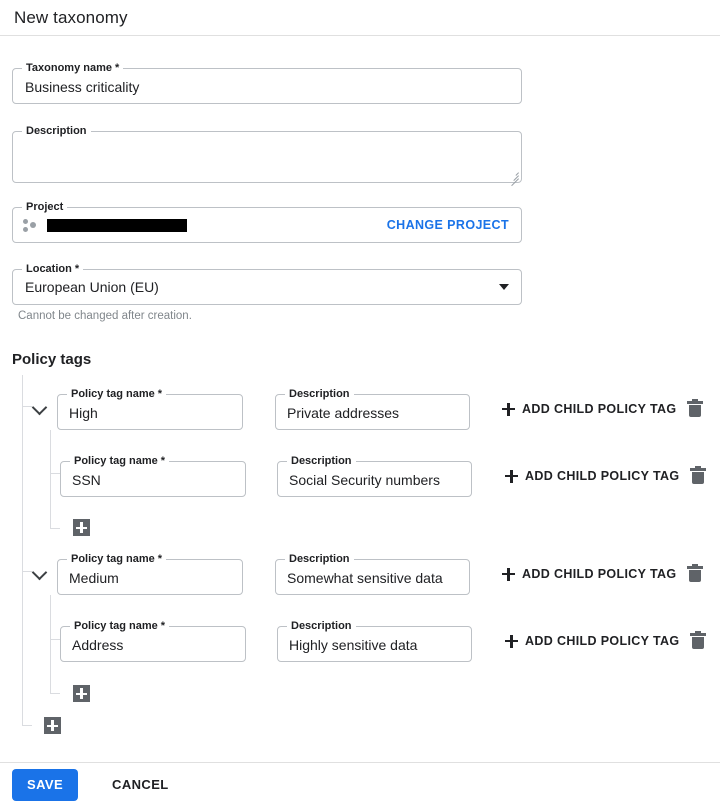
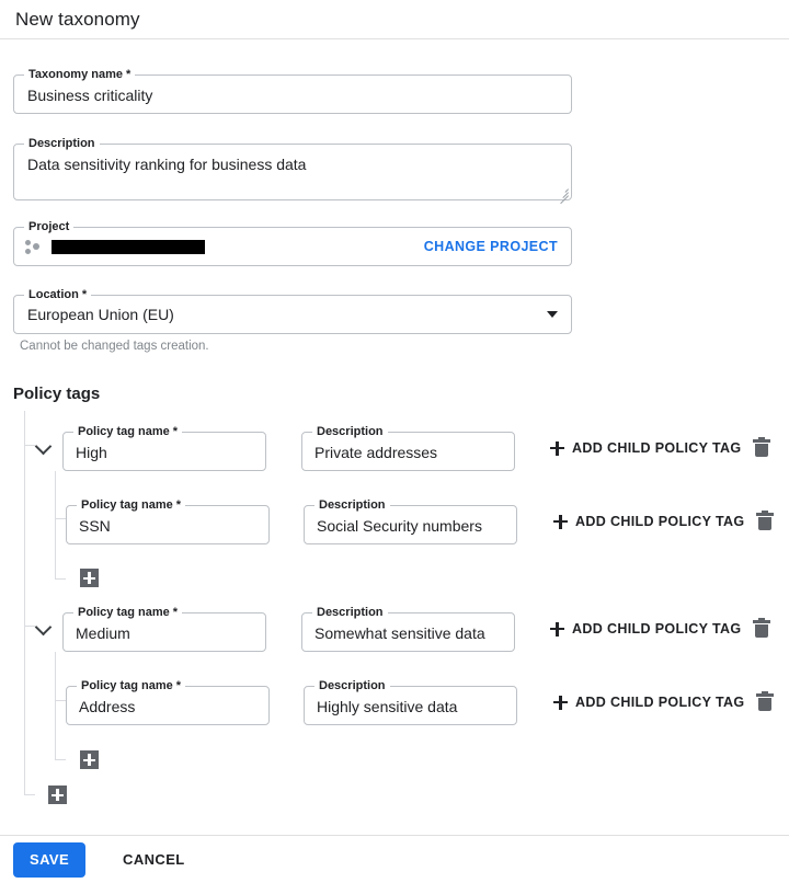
  New taxonomy
  Taxonomy name *
  Business criticality
  Description
+ Data sensitivity ranking for business data
  Project
  CHANGE PROJECT
  Location *
  European Union (EU)
- Cannot be changed after creation.
+ Cannot be changed tags creation.
  Policy tags
  Policy tag name *
  High
  Description
  Private addresses
  ADD CHILD POLICY TAG
  Policy tag name *
  SSN
  Description
  Social Security numbers
  ADD CHILD POLICY TAG
  Policy tag name *
  Medium
  Description
  Somewhat sensitive data
  ADD CHILD POLICY TAG
  Policy tag name *
  Address
  Description
  Highly sensitive data
  ADD CHILD POLICY TAG
  SAVE
  CANCEL
